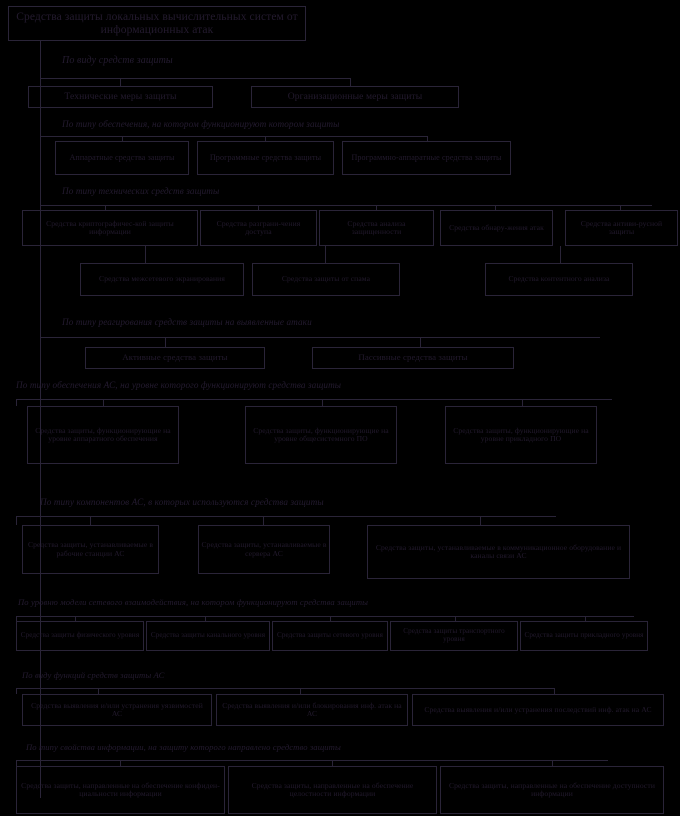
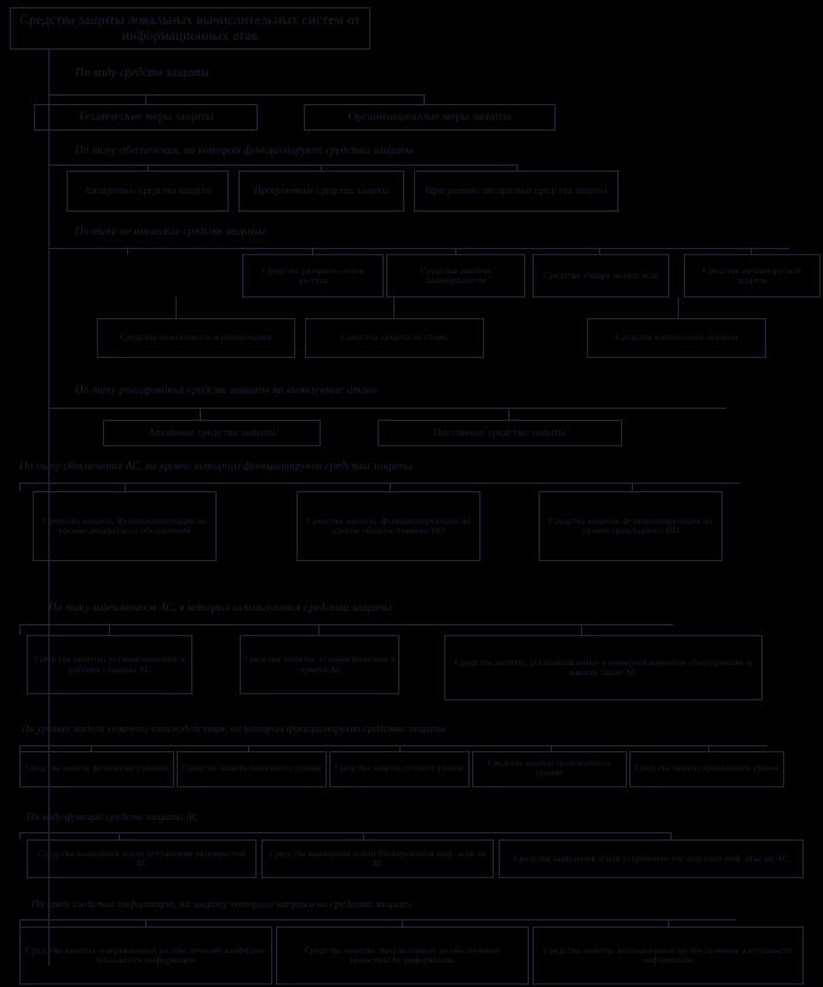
  Средства защиты локальных вычислительных систем от информационных атак
  По виду средств защиты
  Технические меры защиты
  Организационные меры защиты
- По типу обеспечения, на котором функционируют котором защиты
+ По типу обеспечения, на котором функционируют средства защиты
  Аппаратные средства защиты
  Программные средства защиты
  Программно-аппаратные средства защиты
  По типу технических средств защиты
- Средства криптографичес-кой защиты информации
  Средства разграни-чения доступа
  Средства анализа защищенности
  Средства обнару-жения атак
  Средства антиви-русной защиты
  Средства межсетевого экранирования
  Средства защиты от спама
  Средства контентного анализа
  По типу реагирования средств защиты на выявленные атаки
  Активные средства защиты
  Пассивные средства защиты
  По типу обеспечения АС, на уровне которого функционируют средства защиты
  Средства защиты, функционирующие на уровне аппаратного обеспечения
  Средства защиты, функционирующие на уровне общесистемного ПО
  Средства защиты, функционирующие на уровне прикладного ПО
  По типу компонентов АС, в которых используются средства защиты
  Средства защиты, устанавливаемые в рабочие станции АС
  Средства защиты, устанавливаемые в сервера АС
  Средства защиты, устанавливаемые в коммуникационное оборудование и каналы связи АС
  По уровню модели сетевого взаимодействия, на котором функционируют средства защиты
  Средства защиты физического уровня
  Средства защиты канального уровня
  Средства защиты сетевого уровня
  Средства защиты транспортного уровня
  Средства защиты прикладного уровня
  По виду функций средств защиты АС
  Средства выявления и/или устранения уязвимостей АС
  Средства выявления и/или блокирования инф. атак на АС
  Средства выявления и/или устранения последствий инф. атак на АС
  По типу свойства информации, на защиту которого направлено средство защиты
  Средства защиты, направленные на обеспечение конфиден-циальности информации
  Средства защиты, направленные на обеспечение целостности информации
  Средства защиты, направленные на обеспечение доступности информации
